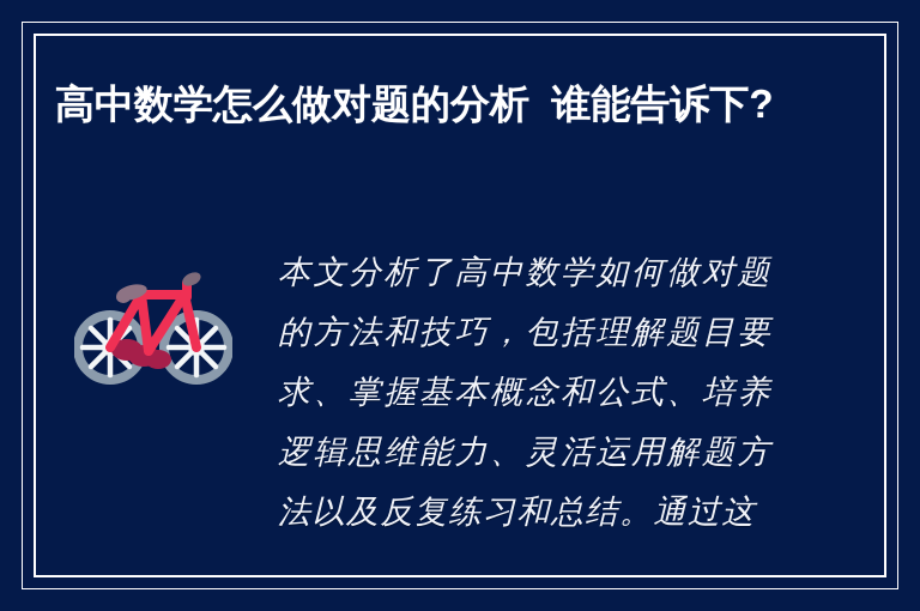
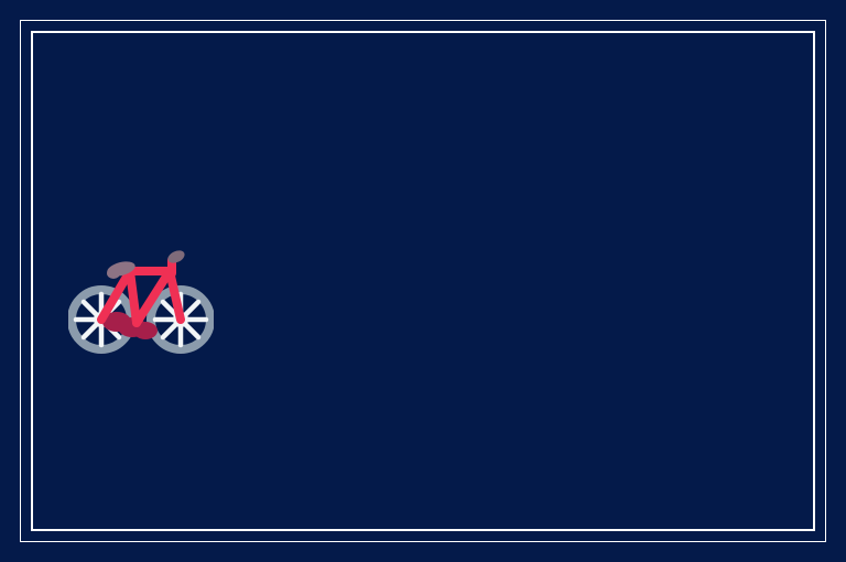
- 高中数学怎么做对题的分析 谁能告诉下?
- 本文分析了高中数学如何做对题的方法和技巧，包括理解题目要求、掌握基本概念和公式、培养逻辑思维能力、灵活运用解题方法以及反复练习和总结。通过这
